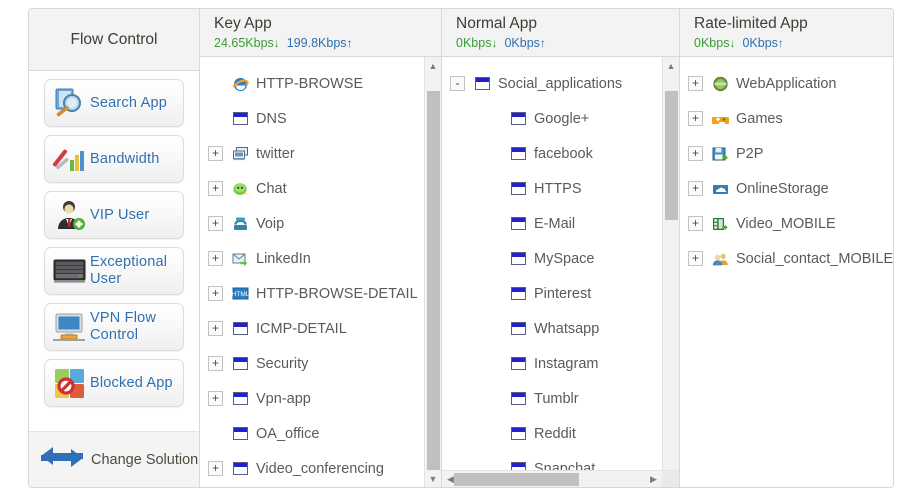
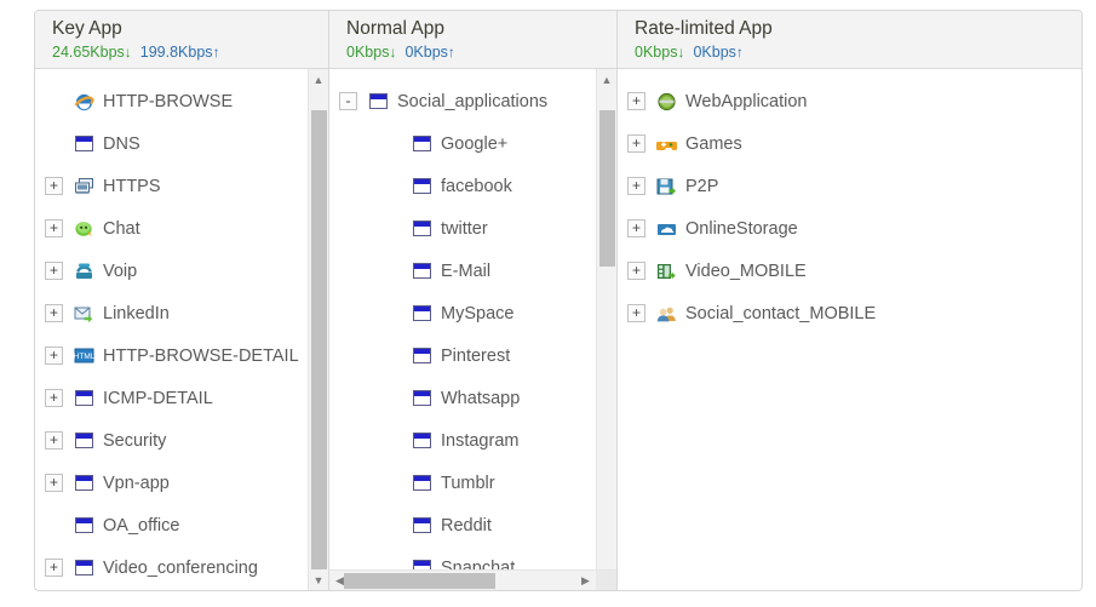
- Flow Control
- Search App
- Bandwidth
- VIP User
- Exceptional User
- VPN Flow Control
- Blocked App
- Change Solution
  Key App
  24.65Kbps↓ 199.8Kbps↑
  HTTP-BROWSE
  DNS
  +
- twitter
+ HTTPS
  +
  Chat
  +
  Voip
  +
  LinkedIn
  +
  HTTP-BROWSE-DETAIL
  +
  ICMP-DETAIL
  +
  Security
  +
  Vpn-app
  OA_office
  +
  Video_conferencing
  ▲
  ▼
  Normal App
  0Kbps↓ 0Kbps↑
  -
  Social_applications
  Google+
  facebook
- HTTPS
+ twitter
  E-Mail
  MySpace
  Pinterest
  Whatsapp
  Instagram
  Tumblr
  Reddit
  Snapchat
  ▲
  ◀
  ▶
  Rate-limited App
  0Kbps↓ 0Kbps↑
  +
  WebApplication
  +
  Games
  +
  P2P
  +
  OnlineStorage
  +
  Video_MOBILE
  +
  Social_contact_MOBILE
